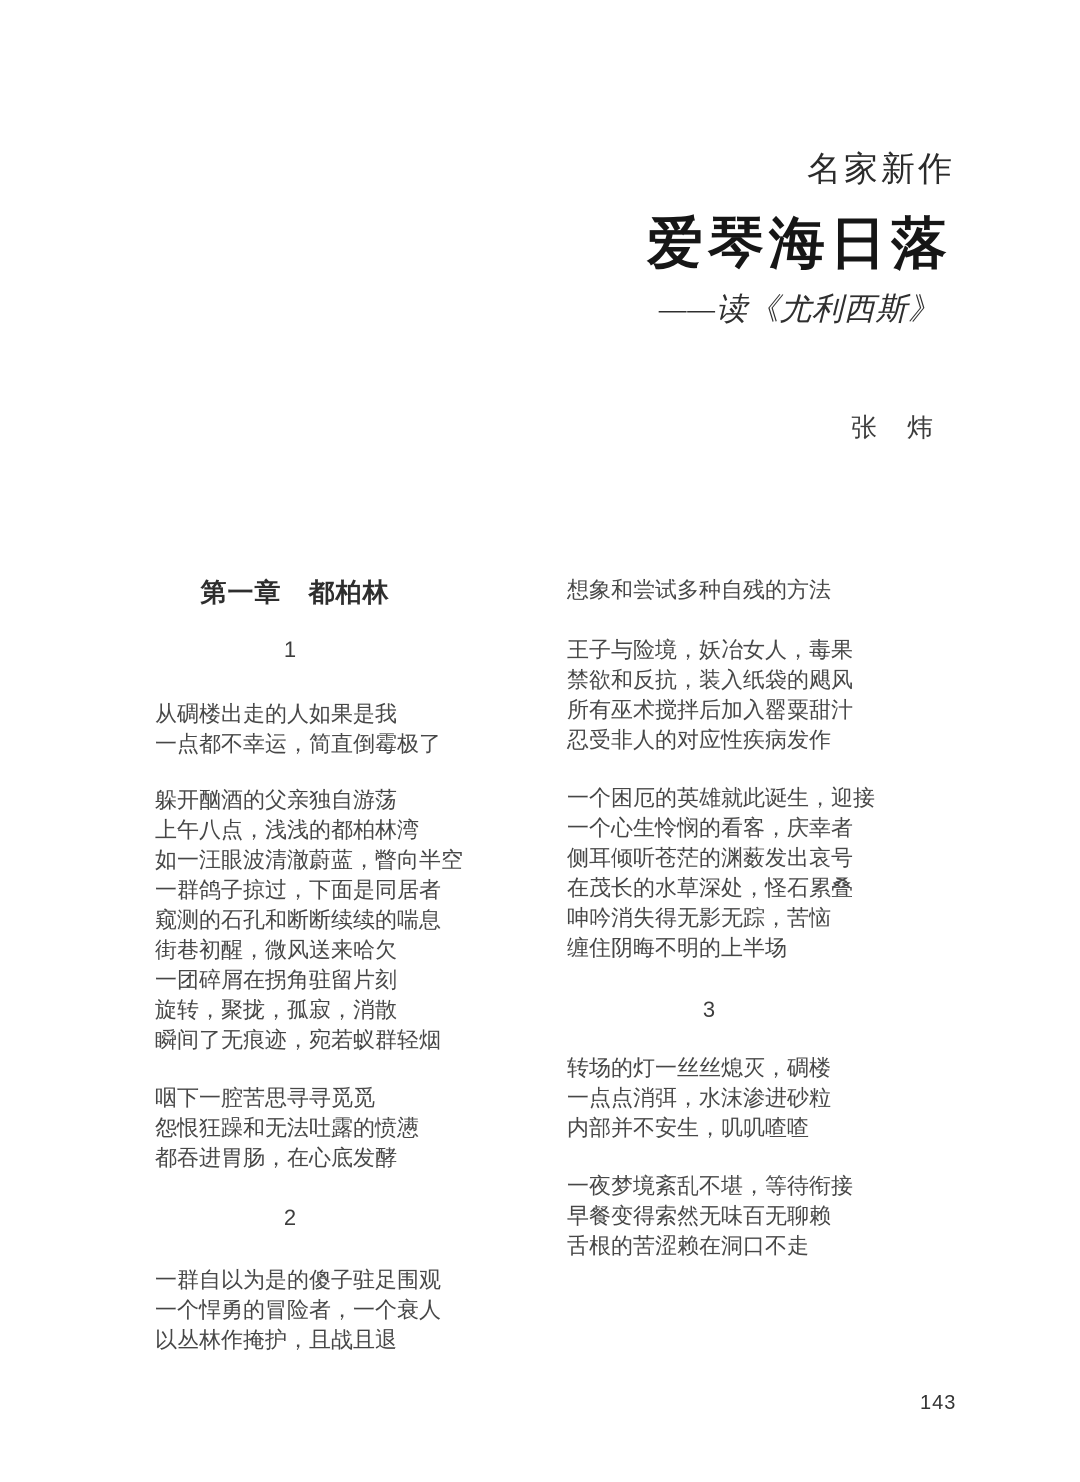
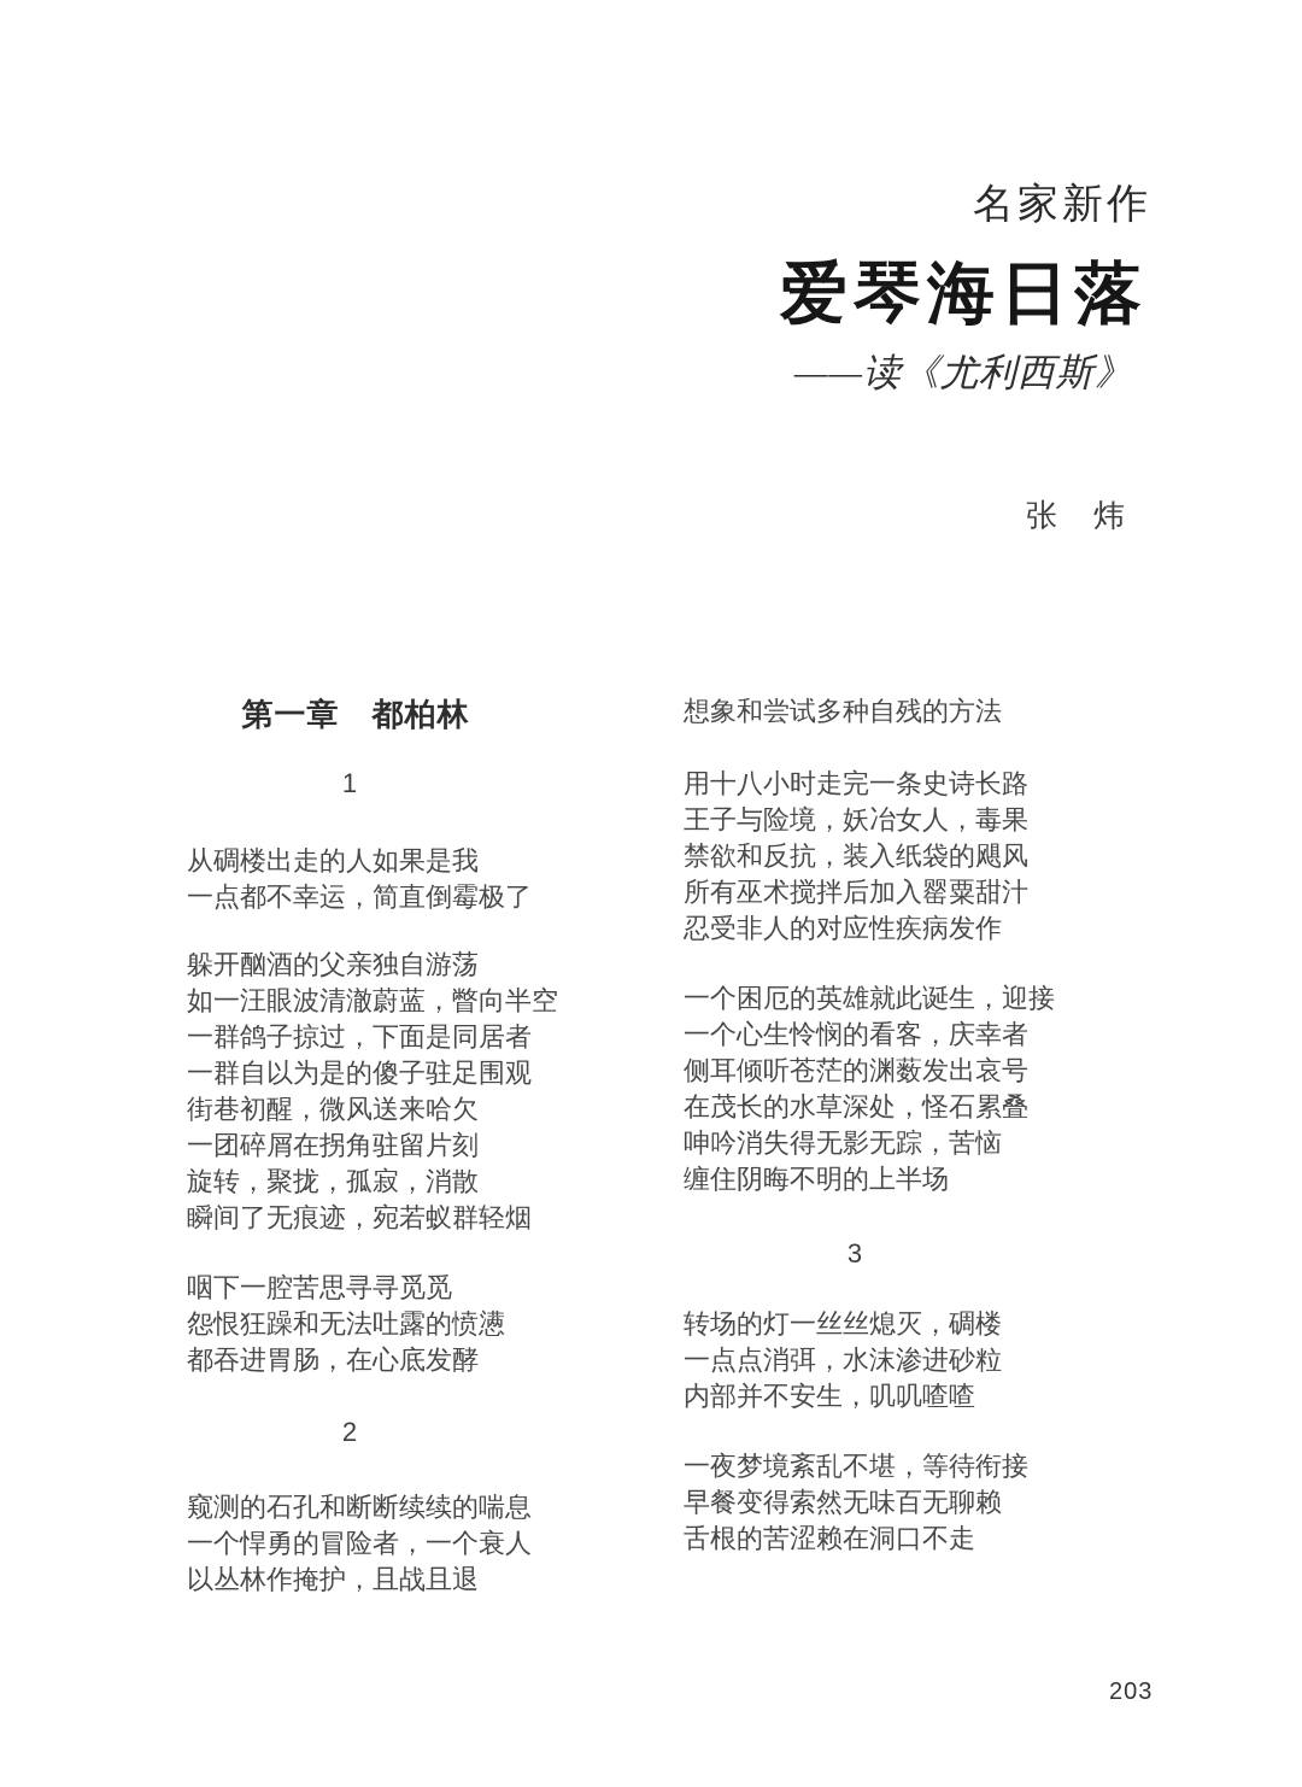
  名家新作
  爱琴海日落
  ——读《尤利西斯》
  张 炜
  第一章 都柏林
  1
  从碉楼出走的人如果是我
  一点都不幸运，简直倒霉极了
  躲开酗酒的父亲独自游荡
- 上午八点，浅浅的都柏林湾
  如一汪眼波清澈蔚蓝，瞥向半空
  一群鸽子掠过，下面是同居者
- 窥测的石孔和断断续续的喘息
+ 一群自以为是的傻子驻足围观
  街巷初醒，微风送来哈欠
  一团碎屑在拐角驻留片刻
  旋转，聚拢，孤寂，消散
  瞬间了无痕迹，宛若蚁群轻烟
  咽下一腔苦思寻寻觅觅
  怨恨狂躁和无法吐露的愤懑
  都吞进胃肠，在心底发酵
  2
- 一群自以为是的傻子驻足围观
+ 窥测的石孔和断断续续的喘息
  一个悍勇的冒险者，一个衰人
  以丛林作掩护，且战且退
  想象和尝试多种自残的方法
+ 用十八小时走完一条史诗长路
  王子与险境，妖冶女人，毒果
  禁欲和反抗，装入纸袋的飓风
  所有巫术搅拌后加入罂粟甜汁
  忍受非人的对应性疾病发作
  一个困厄的英雄就此诞生，迎接
  一个心生怜悯的看客，庆幸者
  侧耳倾听苍茫的渊薮发出哀号
  在茂长的水草深处，怪石累叠
  呻吟消失得无影无踪，苦恼
  缠住阴晦不明的上半场
  3
  转场的灯一丝丝熄灭，碉楼
  一点点消弭，水沫渗进砂粒
  内部并不安生，叽叽喳喳
  一夜梦境紊乱不堪，等待衔接
  早餐变得索然无味百无聊赖
  舌根的苦涩赖在洞口不走
- 143
+ 203
